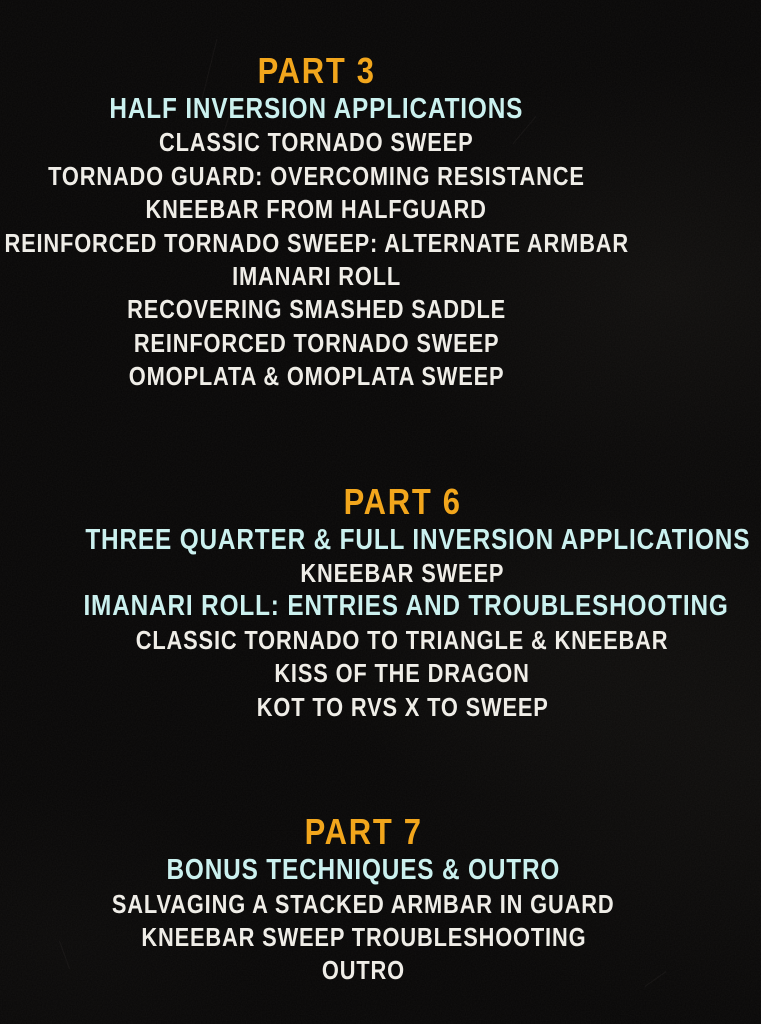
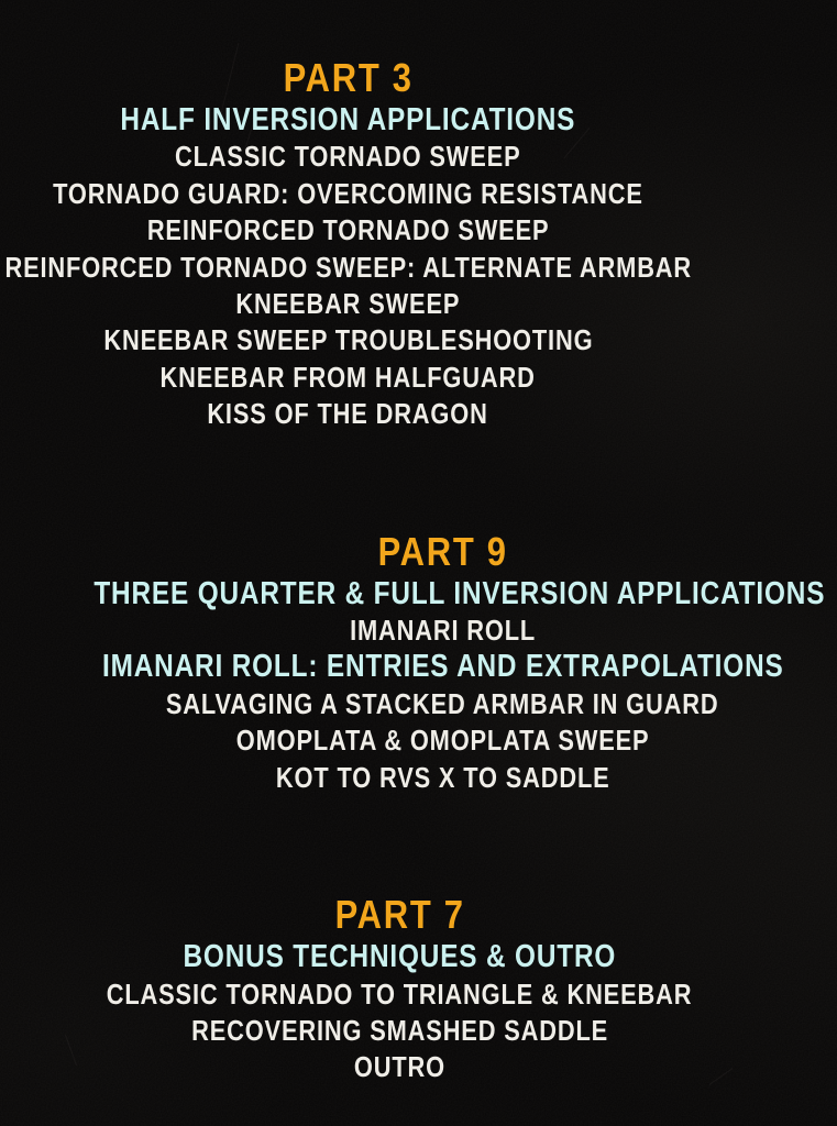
  PART 3
  HALF INVERSION APPLICATIONS
  CLASSIC TORNADO SWEEP
  TORNADO GUARD: OVERCOMING RESISTANCE
- KNEEBAR FROM HALFGUARD
+ REINFORCED TORNADO SWEEP
  REINFORCED TORNADO SWEEP: ALTERNATE ARMBAR
- IMANARI ROLL
+ KNEEBAR SWEEP
- RECOVERING SMASHED SADDLE
+ KNEEBAR SWEEP TROUBLESHOOTING
- REINFORCED TORNADO SWEEP
+ KNEEBAR FROM HALFGUARD
- OMOPLATA & OMOPLATA SWEEP
+ KISS OF THE DRAGON
- PART 6
+ PART 9
  THREE QUARTER & FULL INVERSION APPLICATIONS
- KNEEBAR SWEEP
+ IMANARI ROLL
- IMANARI ROLL: ENTRIES AND TROUBLESHOOTING
+ IMANARI ROLL: ENTRIES AND EXTRAPOLATIONS
- CLASSIC TORNADO TO TRIANGLE & KNEEBAR
+ SALVAGING A STACKED ARMBAR IN GUARD
- KISS OF THE DRAGON
+ OMOPLATA & OMOPLATA SWEEP
- KOT TO RVS X TO SWEEP
+ KOT TO RVS X TO SADDLE
  PART 7
  BONUS TECHNIQUES & OUTRO
- SALVAGING A STACKED ARMBAR IN GUARD
+ CLASSIC TORNADO TO TRIANGLE & KNEEBAR
- KNEEBAR SWEEP TROUBLESHOOTING
+ RECOVERING SMASHED SADDLE
  OUTRO
